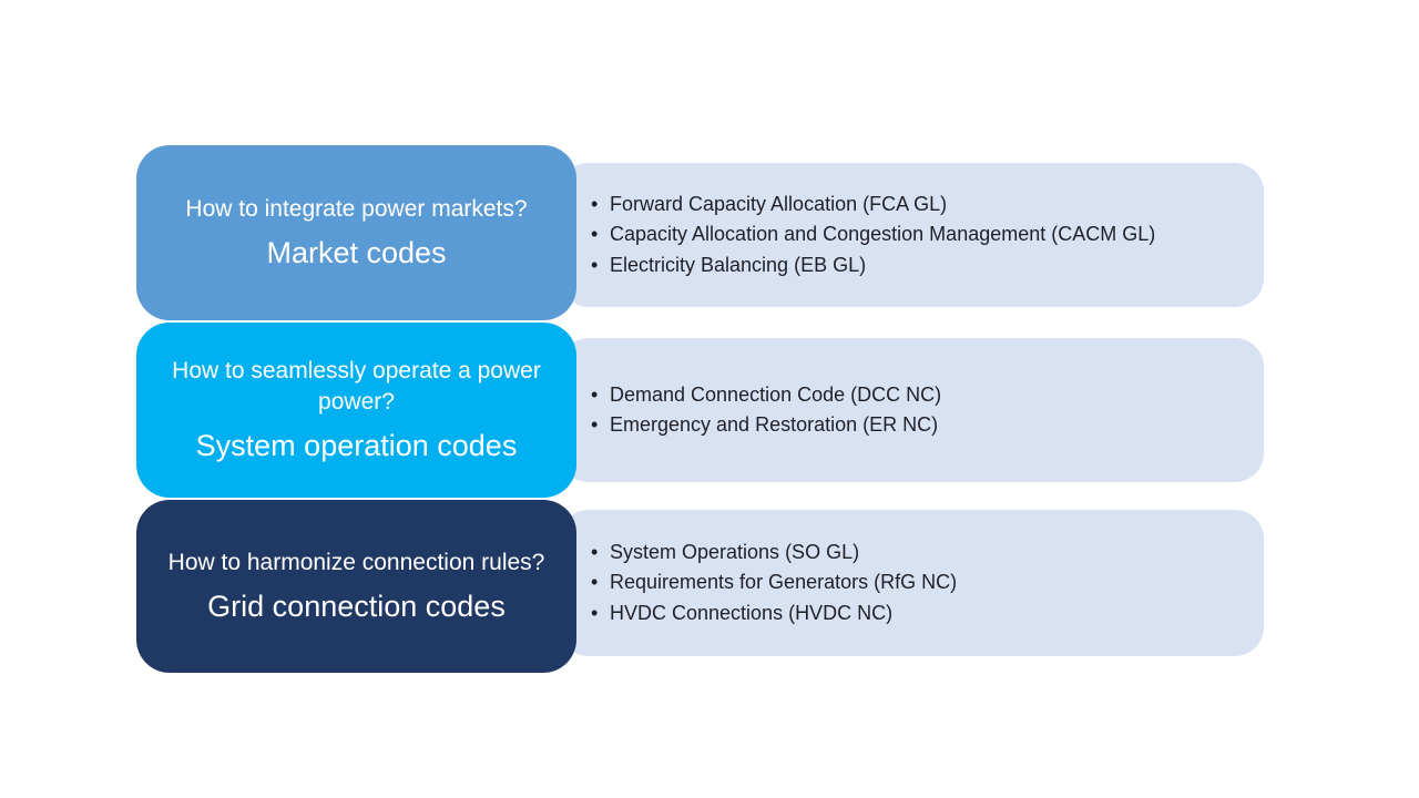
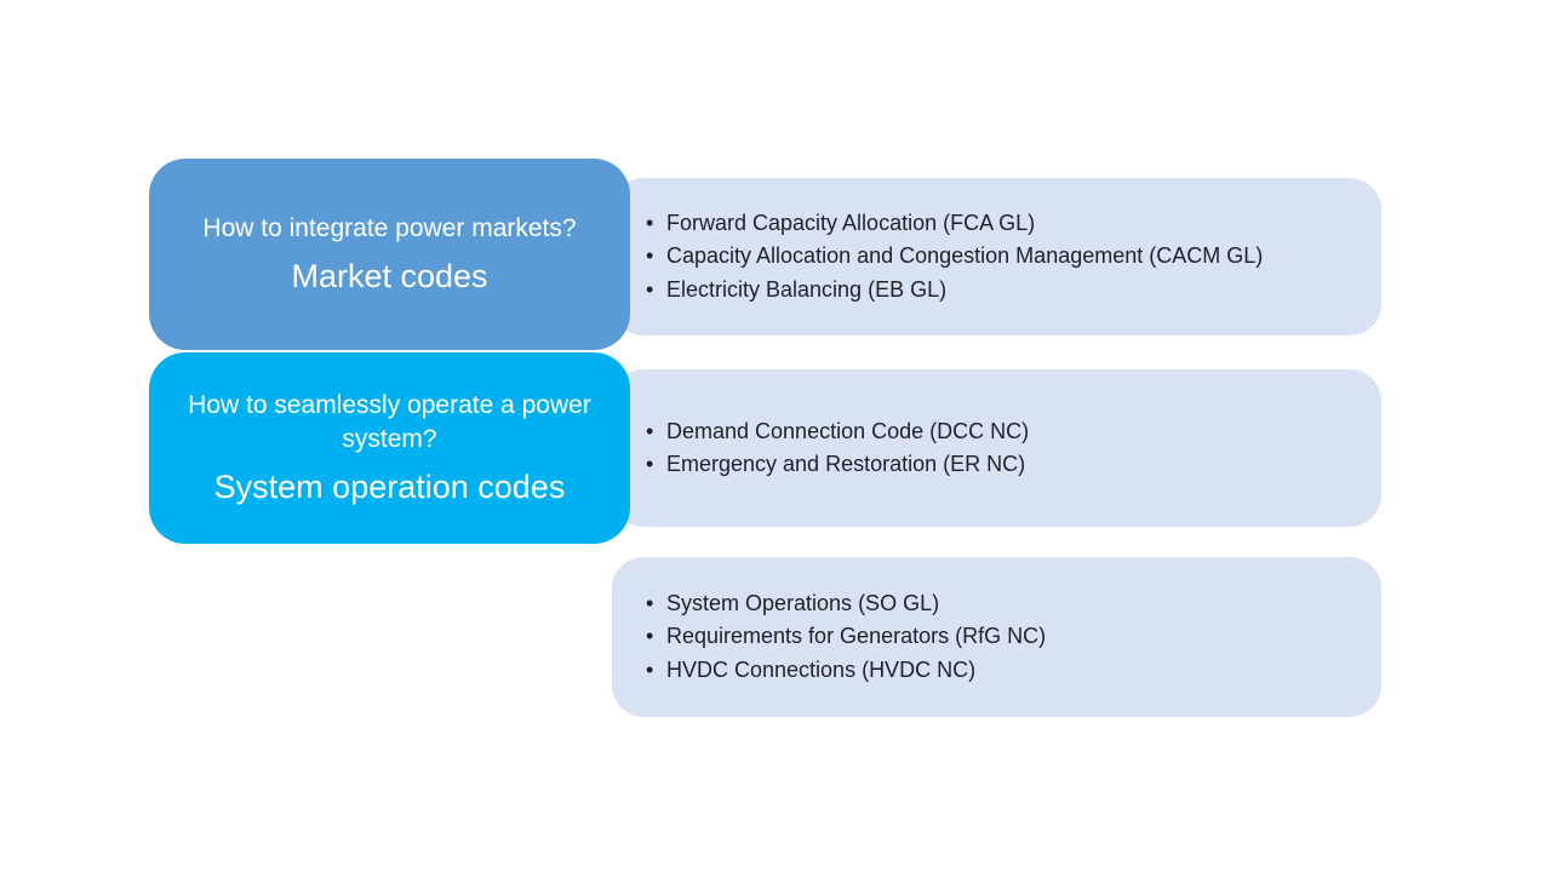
  How to integrate power markets?
  Market codes
  Forward Capacity Allocation (FCA GL)
  Capacity Allocation and Congestion Management (CACM GL)
  Electricity Balancing (EB GL)
- How to seamlessly operate a power power?
+ How to seamlessly operate a power system?
  System operation codes
  Demand Connection Code (DCC NC)
  Emergency and Restoration (ER NC)
- How to harmonize connection rules?
- Grid connection codes
  System Operations (SO GL)
  Requirements for Generators (RfG NC)
  HVDC Connections (HVDC NC)
